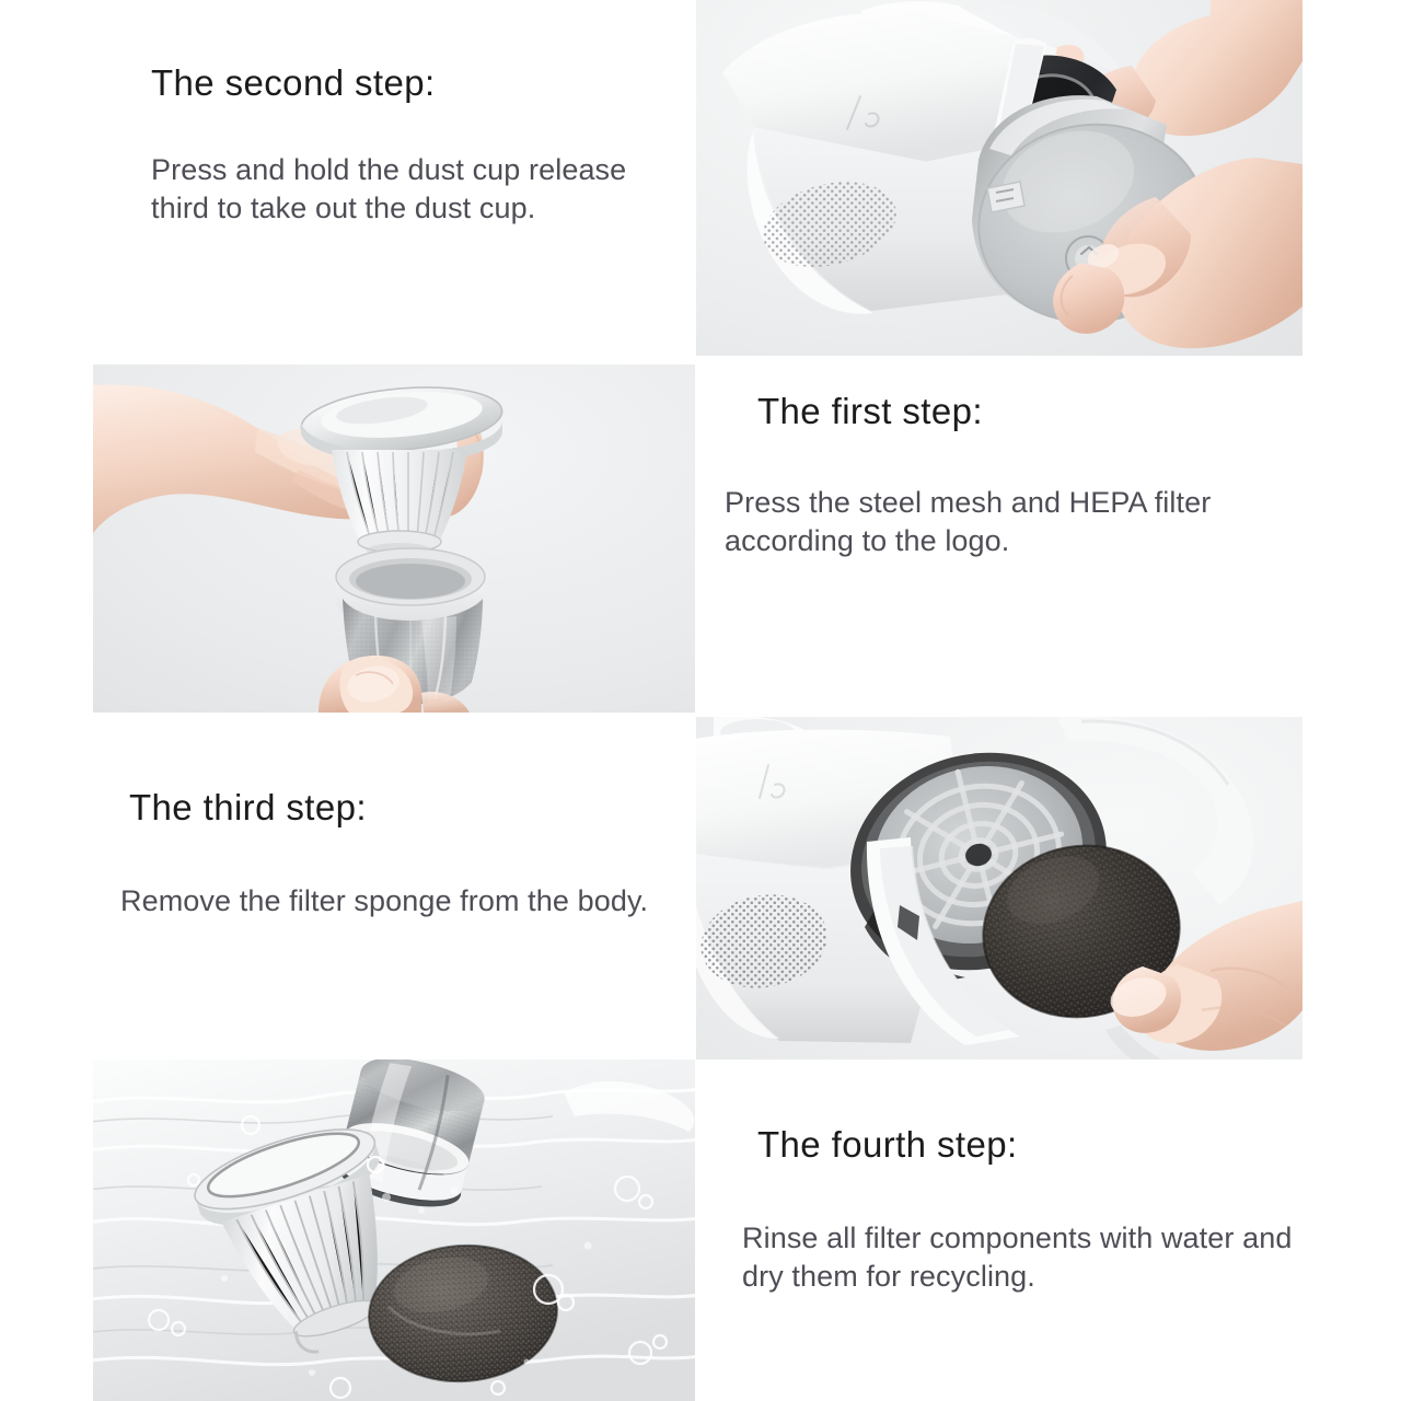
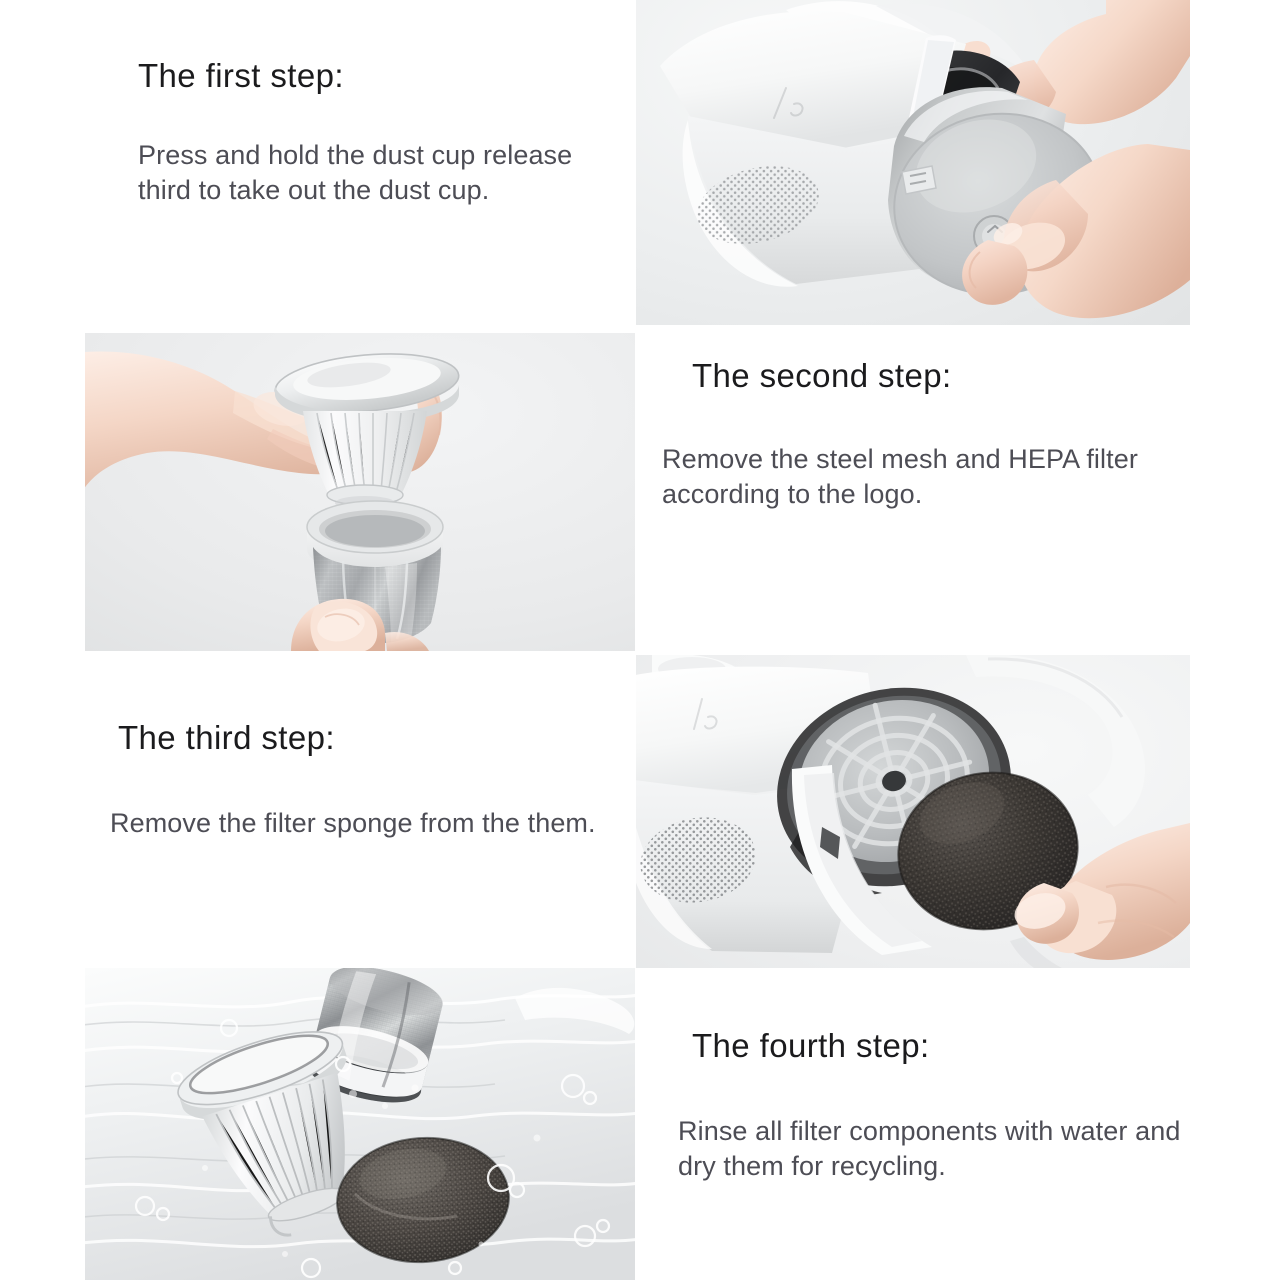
- The second step:
+ The first step:
  Press and hold the dust cup release third to take out the dust cup.
- The first step:
+ The second step:
- Press the steel mesh and HEPA filter according to the logo.
+ Remove the steel mesh and HEPA filter according to the logo.
  The third step:
- Remove the filter sponge from the body.
+ Remove the filter sponge from the them.
  The fourth step:
  Rinse all filter components with water and dry them for recycling.
